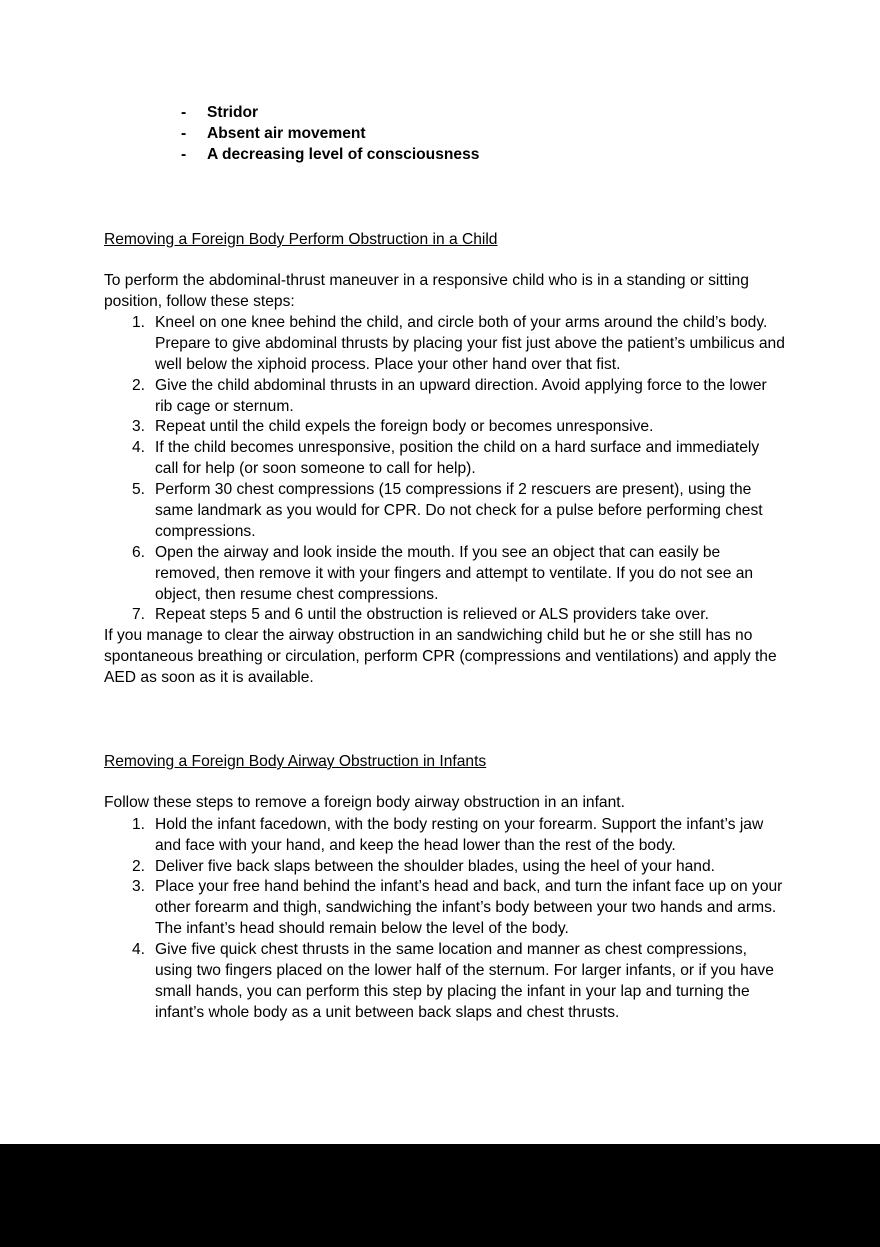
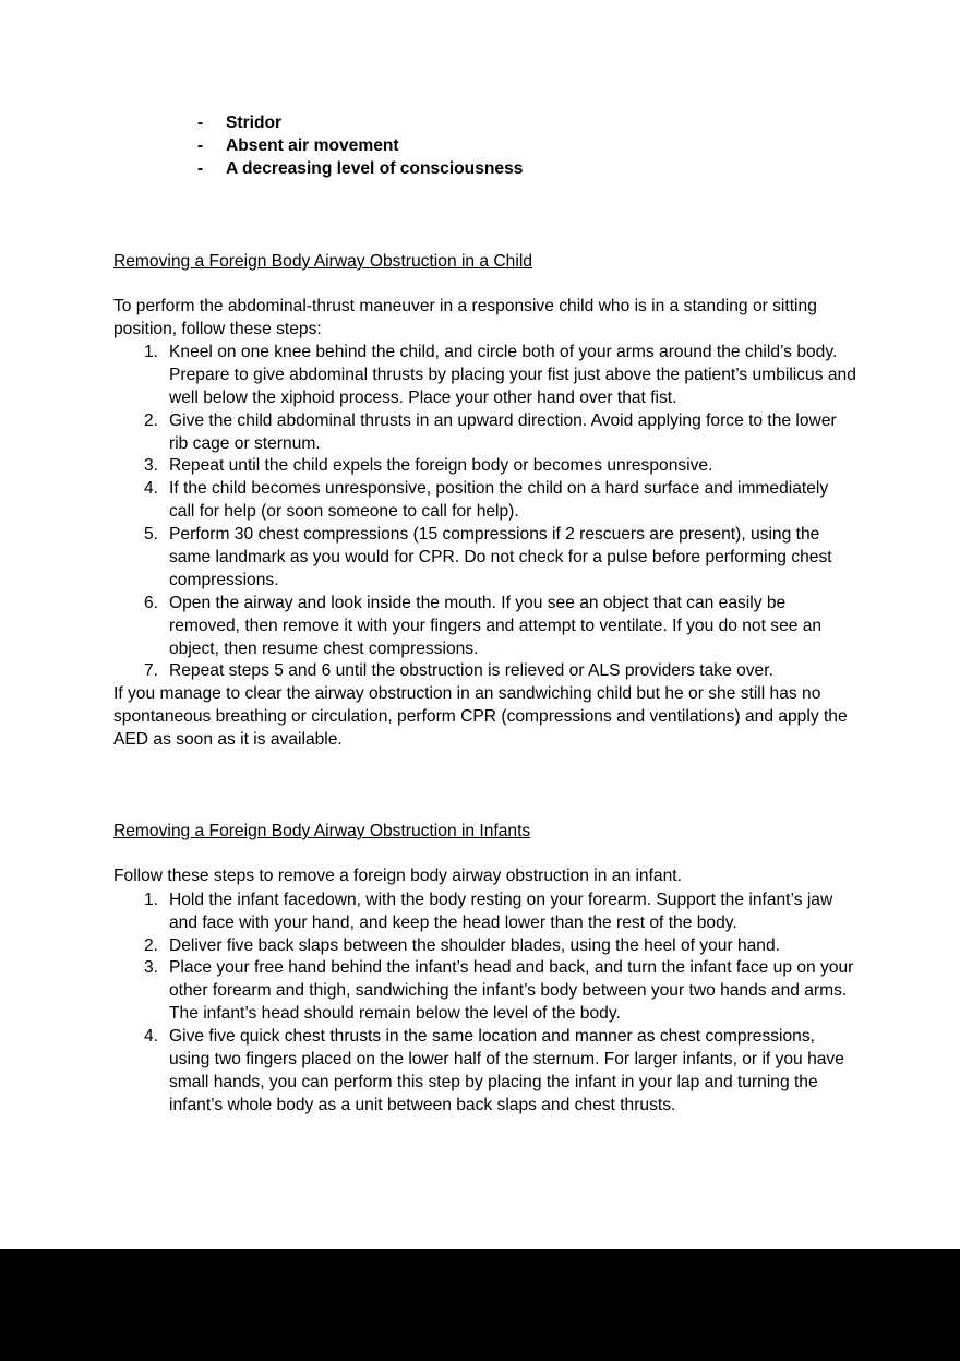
  -
  Stridor
  -
  Absent air movement
  -
  A decreasing level of consciousness
- Removing a Foreign Body Perform Obstruction in a Child
+ Removing a Foreign Body Airway Obstruction in a Child
  To perform the abdominal-thrust maneuver in a responsive child who is in a standing or sitting position, follow these steps:
  1.
  Kneel on one knee behind the child, and circle both of your arms around the child’s body. Prepare to give abdominal thrusts by placing your fist just above the patient’s umbilicus and well below the xiphoid process. Place your other hand over that fist.
  2.
  Give the child abdominal thrusts in an upward direction. Avoid applying force to the lower rib cage or sternum.
  3.
  Repeat until the child expels the foreign body or becomes unresponsive.
  4.
  If the child becomes unresponsive, position the child on a hard surface and immediately call for help (or soon someone to call for help).
  5.
  Perform 30 chest compressions (15 compressions if 2 rescuers are present), using the same landmark as you would for CPR. Do not check for a pulse before performing chest compressions.
  6.
  Open the airway and look inside the mouth. If you see an object that can easily be removed, then remove it with your fingers and attempt to ventilate. If you do not see an object, then resume chest compressions.
  7.
  Repeat steps 5 and 6 until the obstruction is relieved or ALS providers take over.
  If you manage to clear the airway obstruction in an sandwiching child but he or she still has no spontaneous breathing or circulation, perform CPR (compressions and ventilations) and apply the AED as soon as it is available.
  Removing a Foreign Body Airway Obstruction in Infants
  Follow these steps to remove a foreign body airway obstruction in an infant.
  1.
  Hold the infant facedown, with the body resting on your forearm. Support the infant’s jaw and face with your hand, and keep the head lower than the rest of the body.
  2.
  Deliver five back slaps between the shoulder blades, using the heel of your hand.
  3.
  Place your free hand behind the infant’s head and back, and turn the infant face up on your other forearm and thigh, sandwiching the infant’s body between your two hands and arms. The infant’s head should remain below the level of the body.
  4.
  Give five quick chest thrusts in the same location and manner as chest compressions, using two fingers placed on the lower half of the sternum. For larger infants, or if you have small hands, you can perform this step by placing the infant in your lap and turning the infant’s whole body as a unit between back slaps and chest thrusts.
